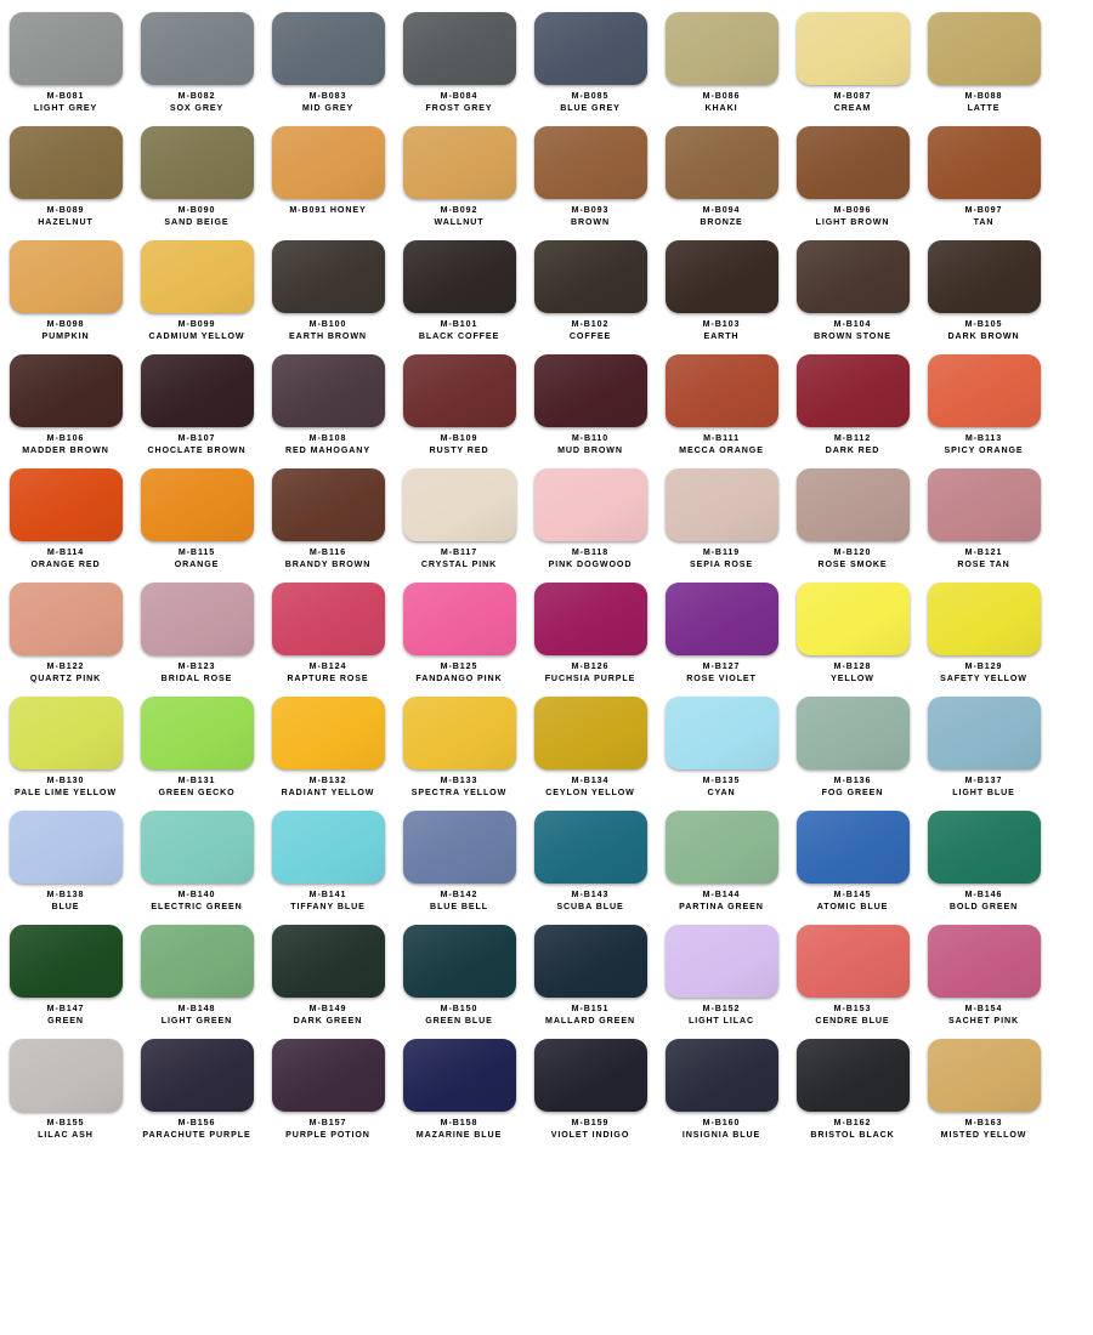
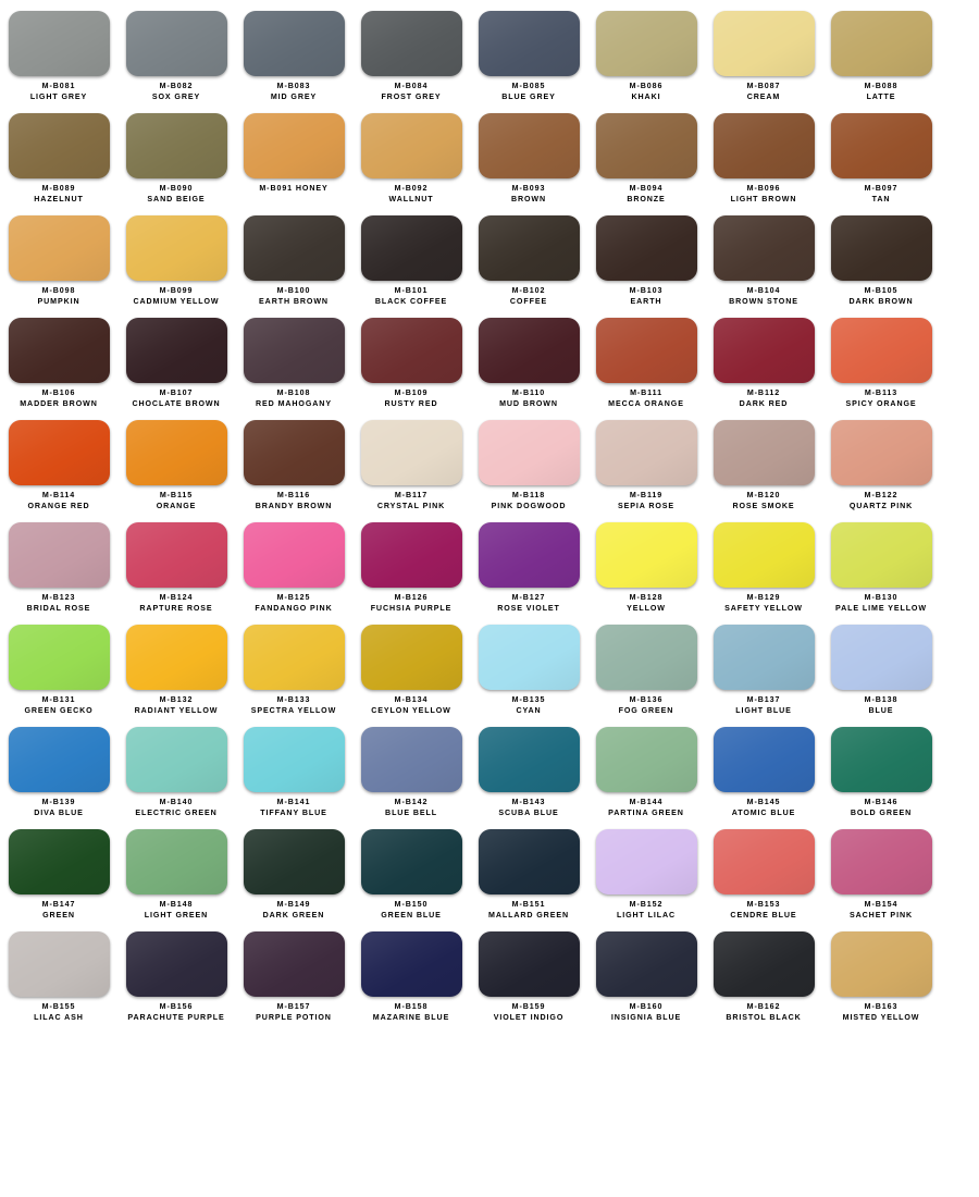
  M-B081
  LIGHT GREY
  M-B082
  SOX GREY
  M-B083
  MID GREY
  M-B084
  FROST GREY
  M-B085
  BLUE GREY
  M-B086
  KHAKI
  M-B087
  CREAM
  M-B088
  LATTE
  M-B089
  HAZELNUT
  M-B090
  SAND BEIGE
  M-B091 HONEY
  M-B092
  WALLNUT
  M-B093
  BROWN
  M-B094
  BRONZE
  M-B096
  LIGHT BROWN
  M-B097
  TAN
  M-B098
  PUMPKIN
  M-B099
  CADMIUM YELLOW
  M-B100
  EARTH BROWN
  M-B101
  BLACK COFFEE
  M-B102
  COFFEE
  M-B103
  EARTH
  M-B104
  BROWN STONE
  M-B105
  DARK BROWN
  M-B106
  MADDER BROWN
  M-B107
  CHOCLATE BROWN
  M-B108
  RED MAHOGANY
  M-B109
  RUSTY RED
  M-B110
  MUD BROWN
  M-B111
  MECCA ORANGE
  M-B112
  DARK RED
  M-B113
  SPICY ORANGE
  M-B114
  ORANGE RED
  M-B115
  ORANGE
  M-B116
  BRANDY BROWN
  M-B117
  CRYSTAL PINK
  M-B118
  PINK DOGWOOD
  M-B119
  SEPIA ROSE
  M-B120
  ROSE SMOKE
- M-B121
- ROSE TAN
  M-B122
  QUARTZ PINK
  M-B123
  BRIDAL ROSE
  M-B124
  RAPTURE ROSE
  M-B125
  FANDANGO PINK
  M-B126
  FUCHSIA PURPLE
  M-B127
  ROSE VIOLET
  M-B128
  YELLOW
  M-B129
  SAFETY YELLOW
  M-B130
  PALE LIME YELLOW
  M-B131
  GREEN GECKO
  M-B132
  RADIANT YELLOW
  M-B133
  SPECTRA YELLOW
  M-B134
  CEYLON YELLOW
  M-B135
  CYAN
  M-B136
  FOG GREEN
  M-B137
  LIGHT BLUE
  M-B138
  BLUE
+ M-B139
+ DIVA BLUE
  M-B140
  ELECTRIC GREEN
  M-B141
  TIFFANY BLUE
  M-B142
  BLUE BELL
  M-B143
  SCUBA BLUE
  M-B144
  PARTINA GREEN
  M-B145
  ATOMIC BLUE
  M-B146
  BOLD GREEN
  M-B147
  GREEN
  M-B148
  LIGHT GREEN
  M-B149
  DARK GREEN
  M-B150
  GREEN BLUE
  M-B151
  MALLARD GREEN
  M-B152
  LIGHT LILAC
  M-B153
  CENDRE BLUE
  M-B154
  SACHET PINK
  M-B155
  LILAC ASH
  M-B156
  PARACHUTE PURPLE
  M-B157
  PURPLE POTION
  M-B158
  MAZARINE BLUE
  M-B159
  VIOLET INDIGO
  M-B160
  INSIGNIA BLUE
  M-B162
  BRISTOL BLACK
  M-B163
  MISTED YELLOW
